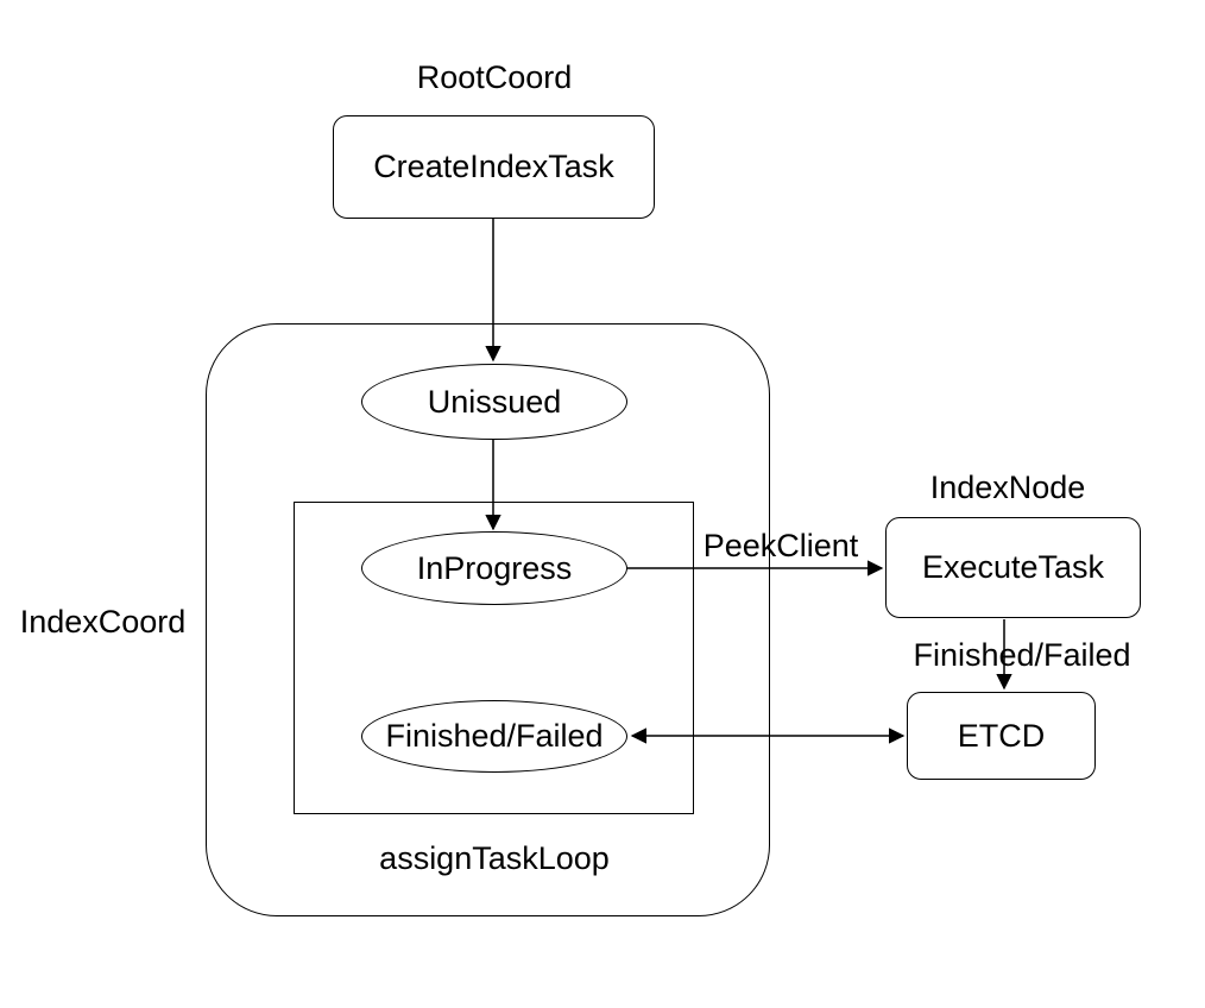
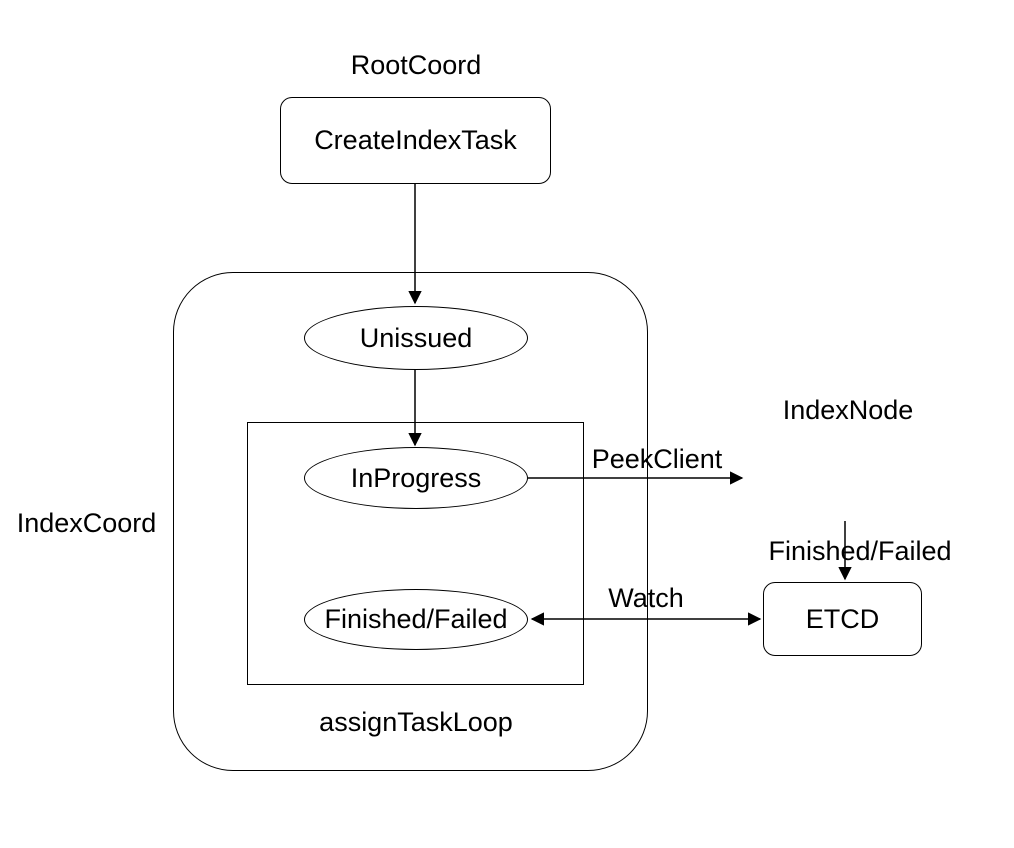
  RootCoord
  IndexNode
  IndexCoord
  assignTaskLoop
  CreateIndexTask
  Unissued
  InProgress
  Finished/Failed
- ExecuteTask
  ETCD
  PeekClient
  Finished/Failed
+ Watch
